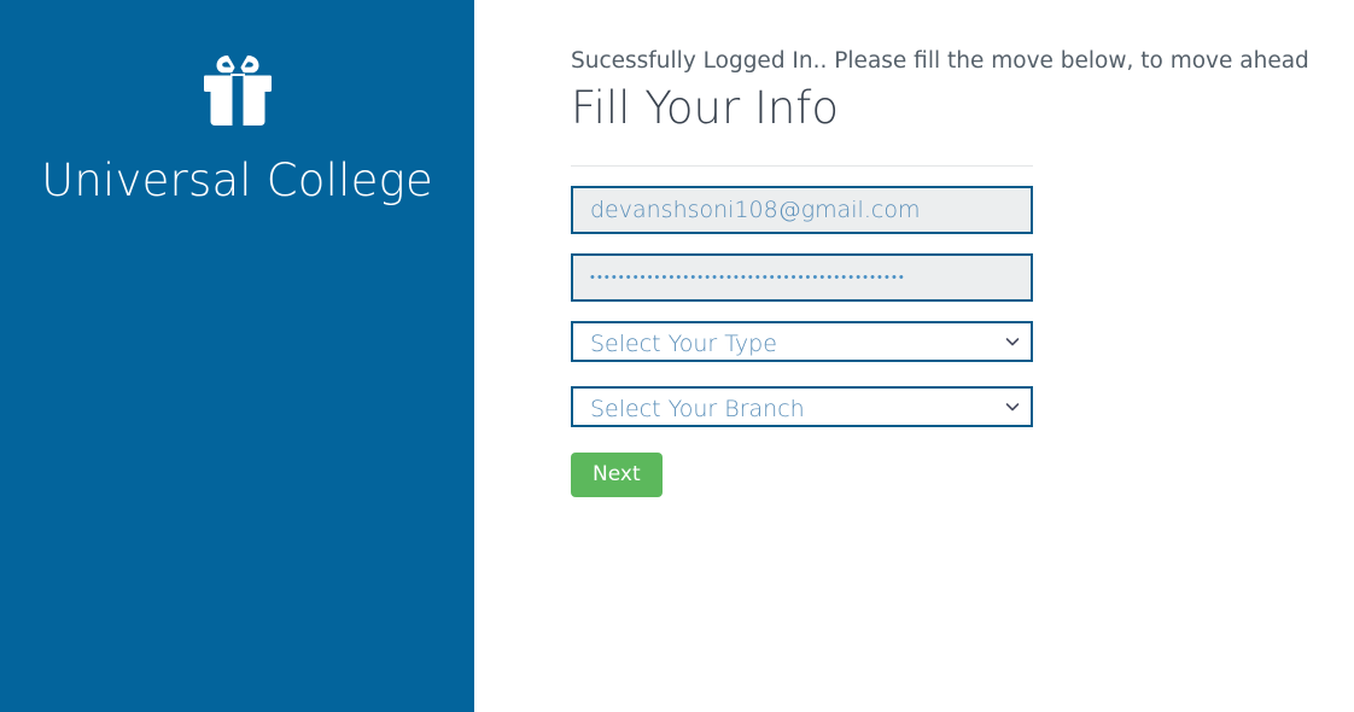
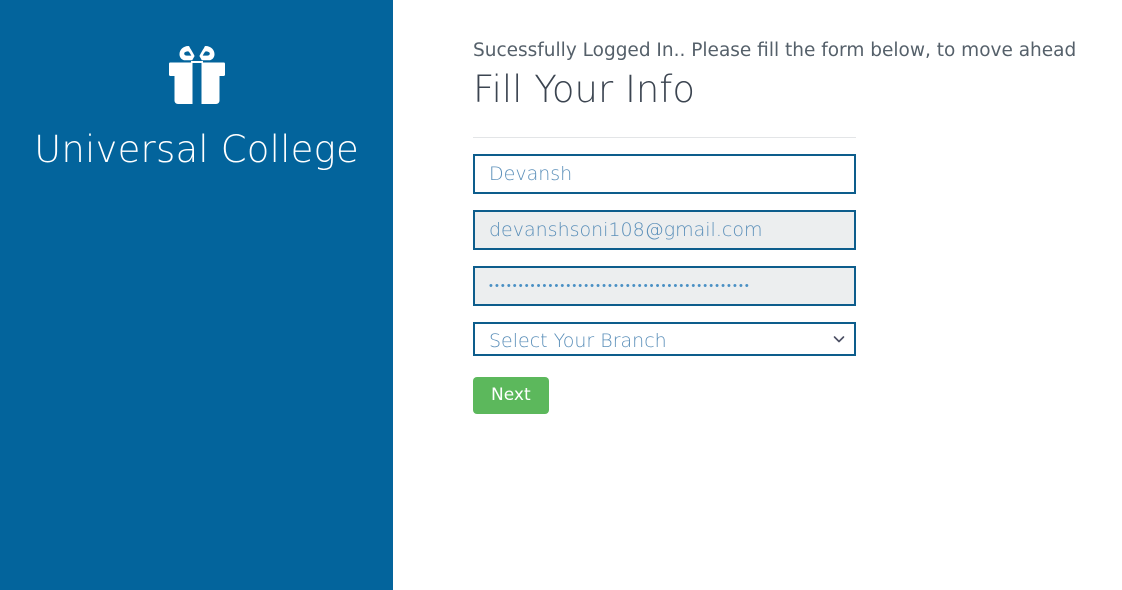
  Universal College
- Sucessfully Logged In.. Please fill the move below, to move ahead
+ Sucessfully Logged In.. Please fill the form below, to move ahead
  Fill Your Info
+ Devansh
  devanshsoni108@gmail.com
  ••••••••••••••••••••••••••••••••••••••••••••
- Select Your Type
  Select Your Branch
  Next
